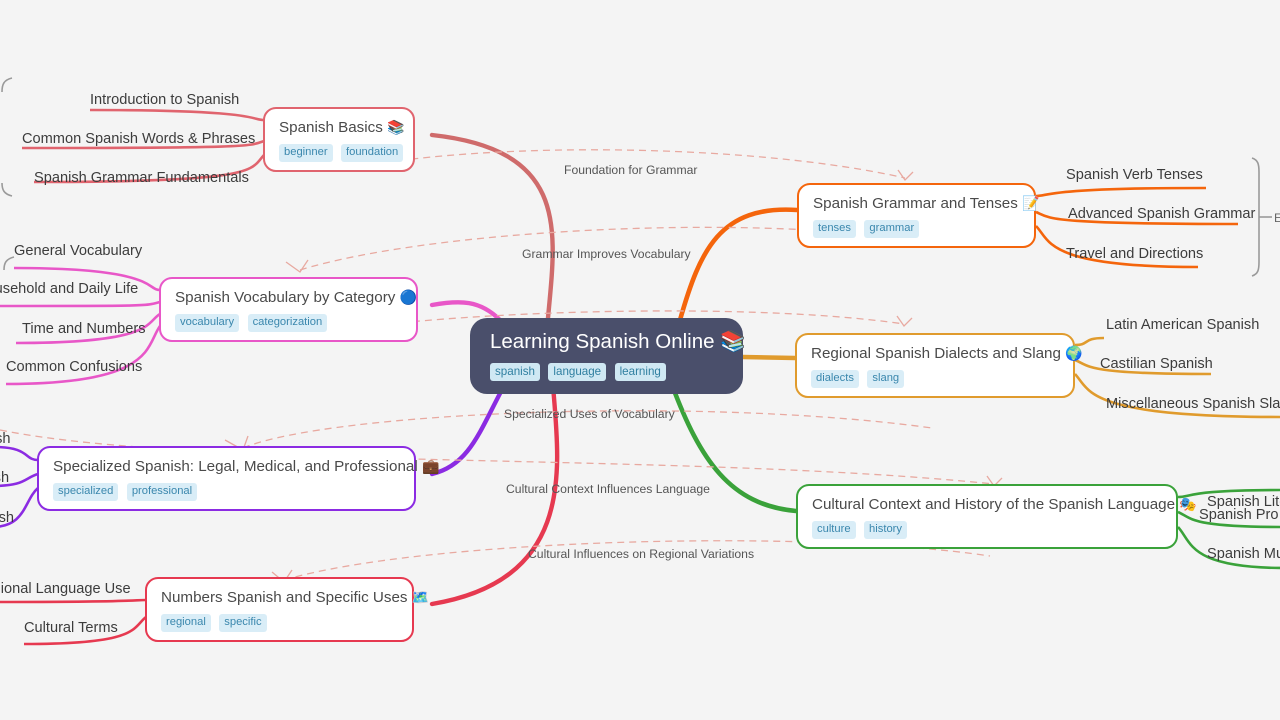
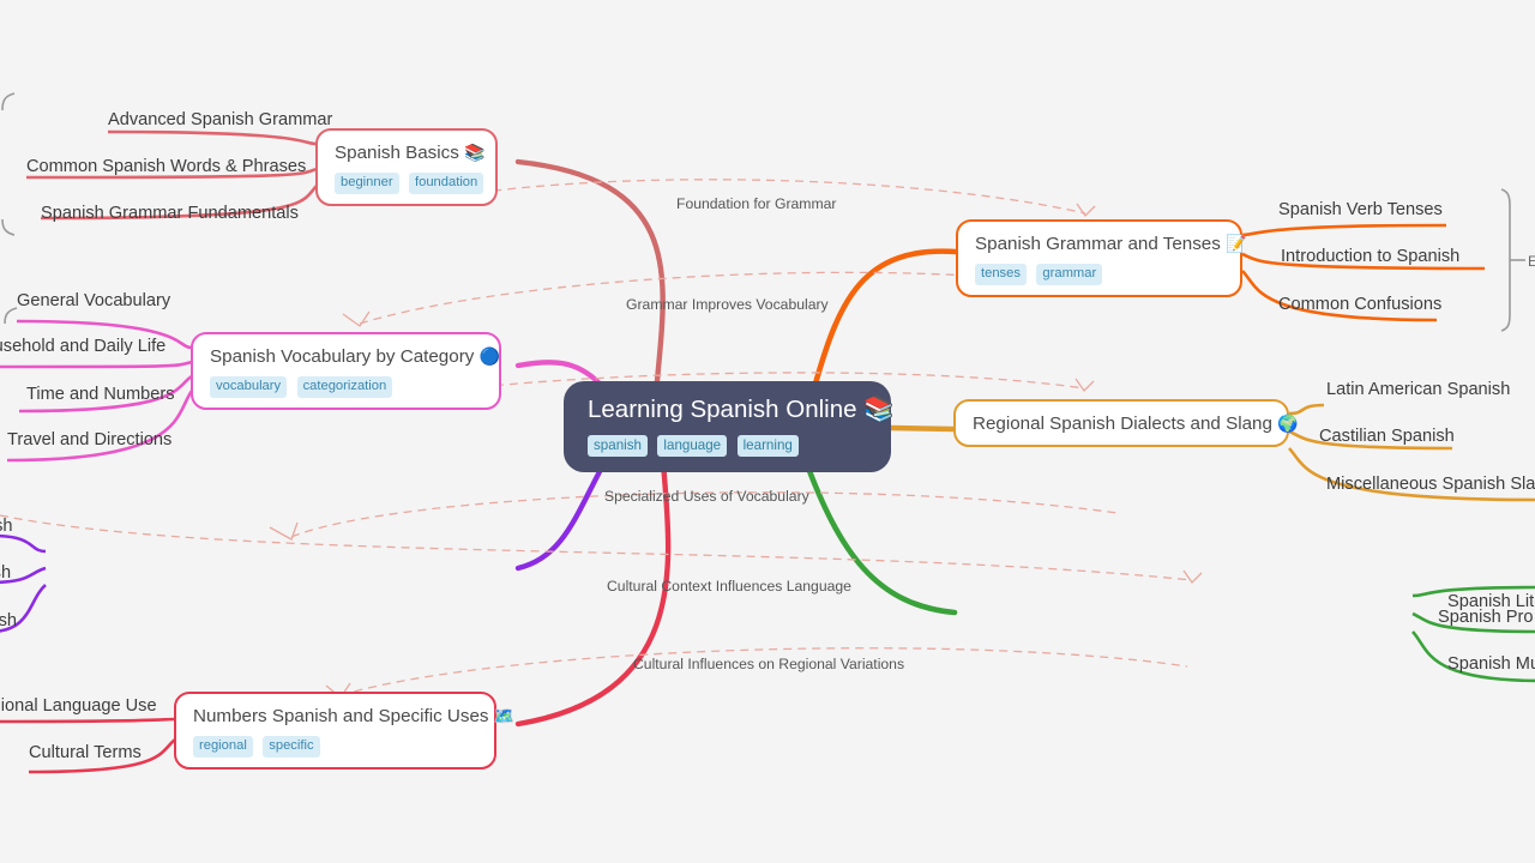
  Learning Spanish Online 📚
  spanish language learning
  Spanish Basics 📚
  beginner foundation
  Spanish Vocabulary by Category 🔵
  vocabulary categorization
- Specialized Spanish: Legal, Medical, and Professional 💼
- specialized professional
  Numbers Spanish and Specific Uses 🗺️
  regional specific
  Spanish Grammar and Tenses 📝
  tenses grammar
  Regional Spanish Dialects and Slang 🌍
- dialects slang
- Cultural Context and History of the Spanish Language 🎭
- culture history
- Introduction to Spanish
+ Advanced Spanish Grammar
  Common Spanish Words & Phrases
  Spanish Grammar Fundamentals
  General Vocabulary
  sehold and Daily Life
  Time and Numbers
- Common Confusions
+ Travel and Directions
  ional Language Use
  Cultural Terms
  Spanish Verb Tenses
- Advanced Spanish Grammar
+ Introduction to Spanish
- Travel and Directions
+ Common Confusions
  E
  Latin American Spanish
  Castilian Spanish
  Miscellaneous Spanish Sla
  Spanish Lit
  Spanish Pro
  Spanish M
  Foundation for Grammar
  Grammar Improves Vocabulary
  Specialized Uses of Vocabulary
  Cultural Context Influences Language
  Cultural Influences on Regional Variations
